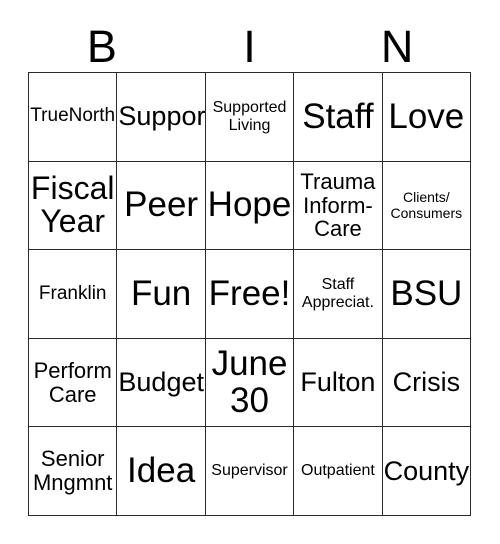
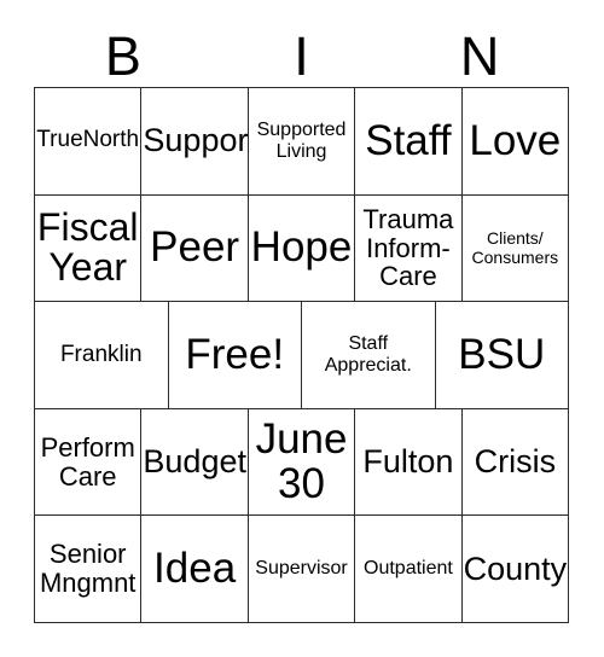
  B
  I
  N
  TrueNorth
  Suppor
  Supported
  Living
  Staff
  Love
  Fiscal
  Year
  Peer
  Hope
  Trauma
  Inform-
  Care
  Clients/
  Consumers
  Franklin
- Fun
  Free!
  Staff
  Appreciat.
  BSU
  Perform
  Care
  Budget
  June
  30
  Fulton
  Crisis
  Senior
  Mngmnt
  Idea
  Supervisor
  Outpatient
  County
